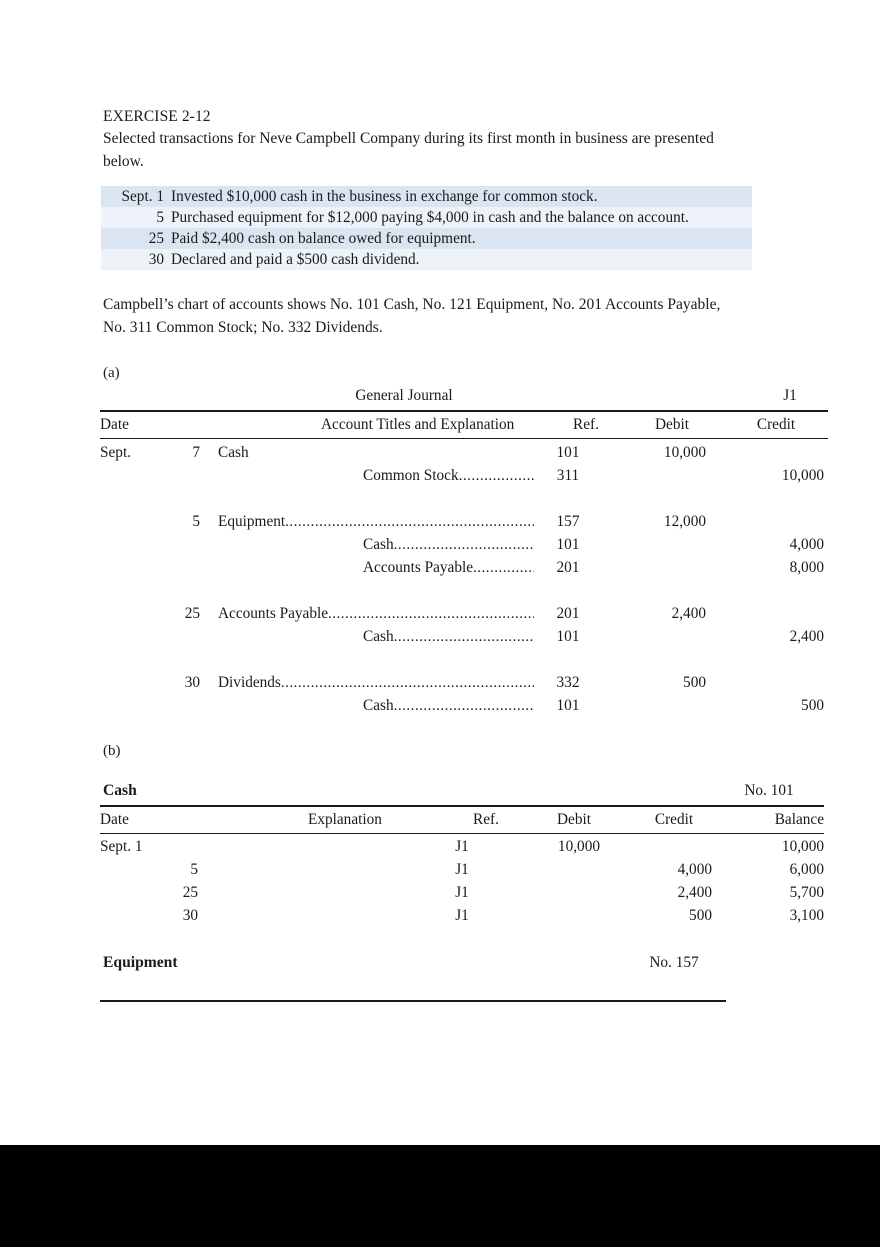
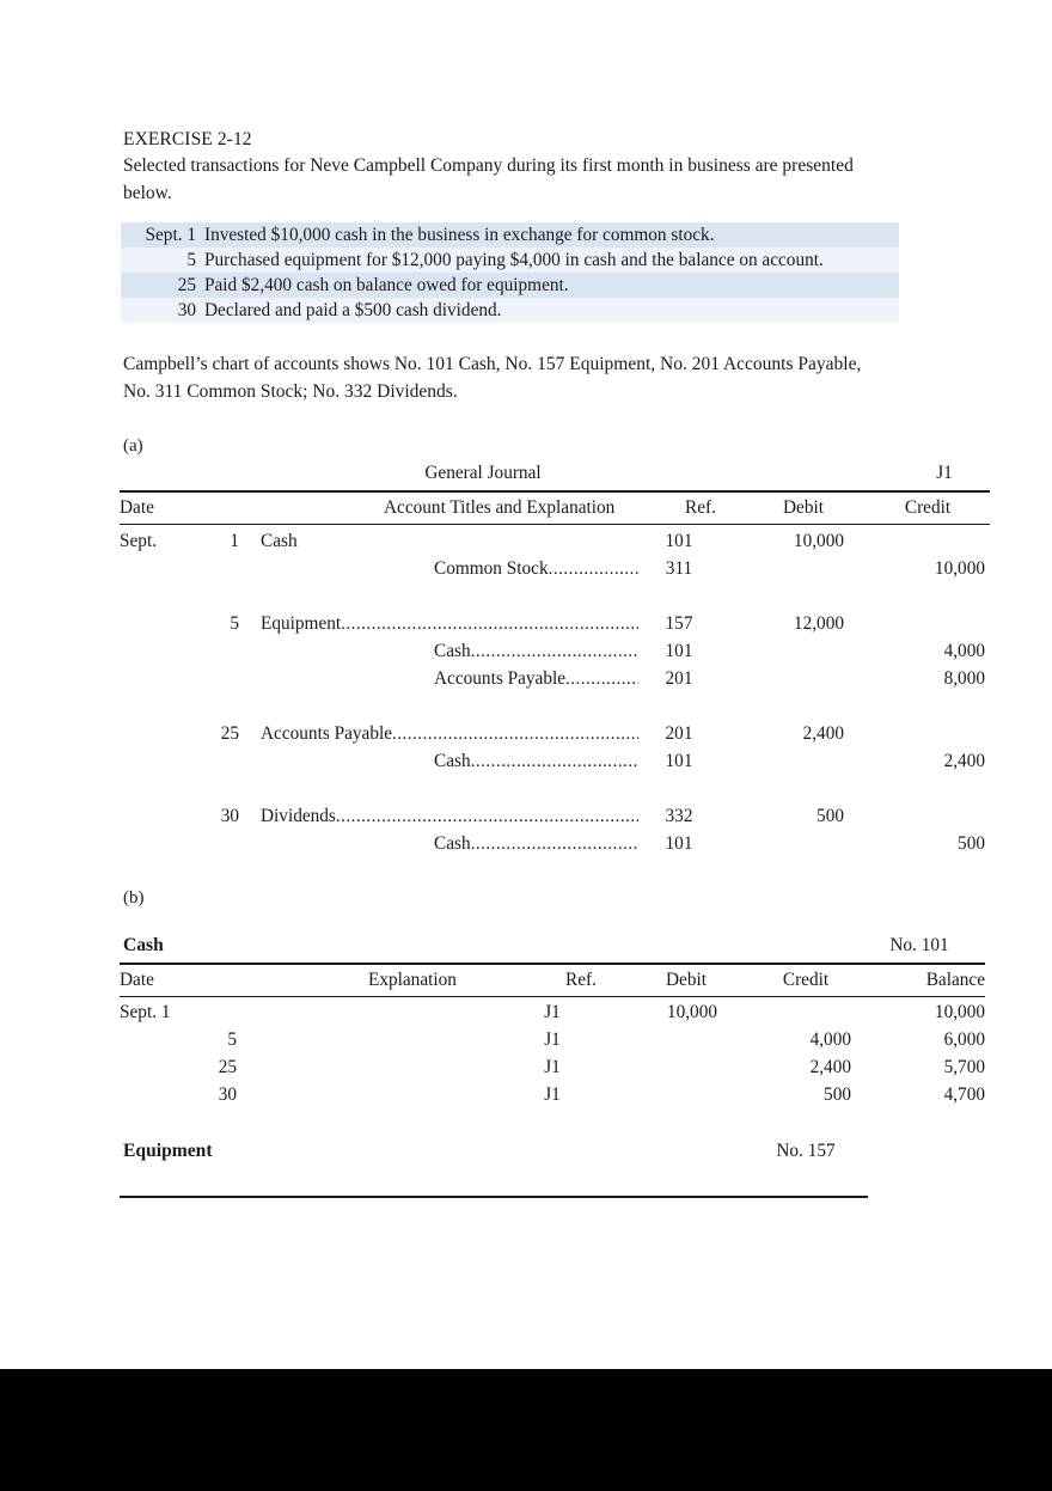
  EXERCISE 2-12
  Selected transactions for Neve Campbell Company during its first month in business are presented below.
  Sept. 1
  Invested $10,000 cash in the business in exchange for common stock.
  5
  Purchased equipment for $12,000 paying $4,000 in cash and the balance on account.
  25
  Paid $2,400 cash on balance owed for equipment.
  30
  Declared and paid a $500 cash dividend.
- Campbell’s chart of accounts shows No. 101 Cash, No. 121 Equipment, No. 201 Accounts Payable, No. 311 Common Stock; No. 332 Dividends.
+ Campbell’s chart of accounts shows No. 101 Cash, No. 157 Equipment, No. 201 Accounts Payable, No. 311 Common Stock; No. 332 Dividends.
  (a)
  General Journal
  J1
  Date
  Account Titles and Explanation
  Ref.
  Debit
  Credit
  Sept.
- 7
+ 1
  Cash
  101
  10,000
  Common Stock
  311
  10,000
  5
  Equipment
  157
  12,000
  Cash
  101
  4,000
  Accounts Payable
  201
  8,000
  25
  Accounts Payable
  201
  2,400
  Cash
  101
  2,400
  30
  Dividends
  332
  500
  Cash
  101
  500
  (b)
  Cash
  No. 101
  Date
  Explanation
  Ref.
  Debit
  Credit
  Balance
  Sept. 1
  J1
  10,000
  10,000
  5
  J1
  4,000
  6,000
  25
  J1
  2,400
  5,700
  30
  J1
  500
- 3,100
+ 4,700
  Equipment
  No. 157
